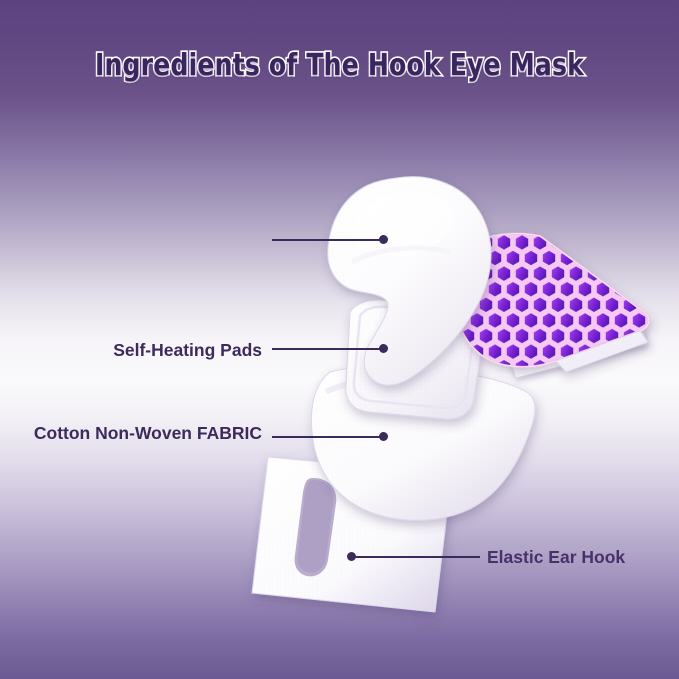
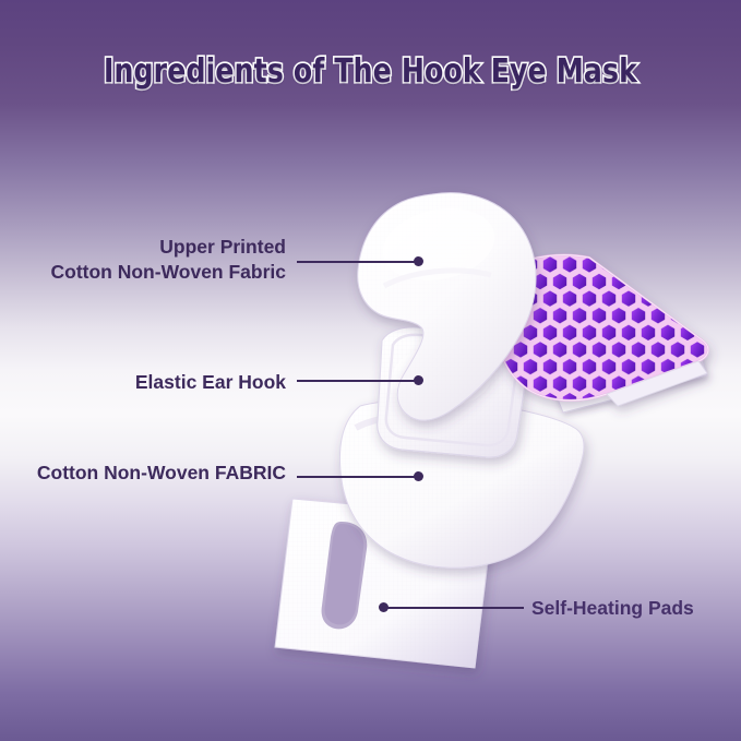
  Ingredients of The Hook Eye Mask
+ Upper Printed
+ Cotton Non-Woven Fabric
- Self-Heating Pads
+ Elastic Ear Hook
  Cotton Non-Woven FABRIC
- Elastic Ear Hook
+ Self-Heating Pads
